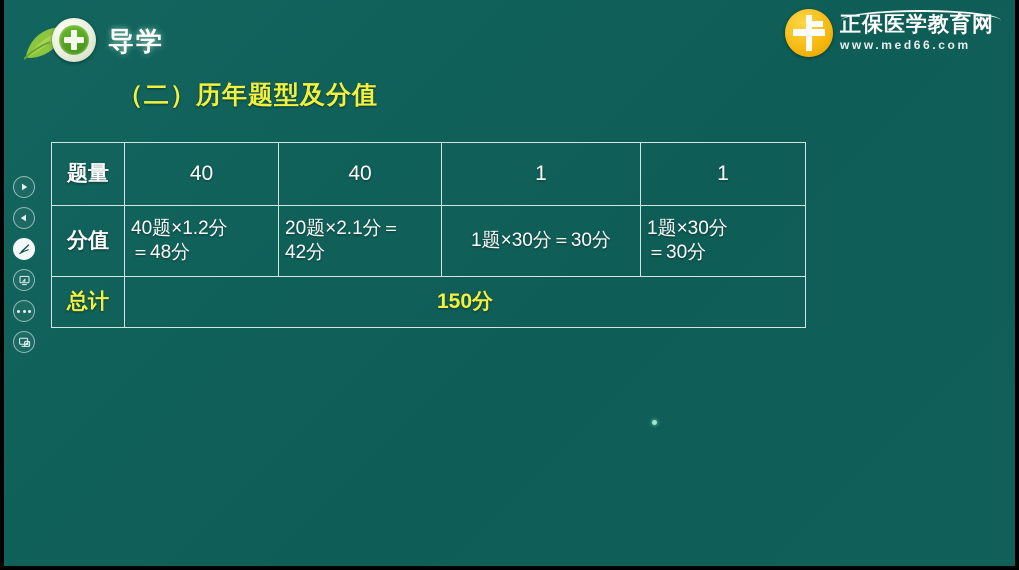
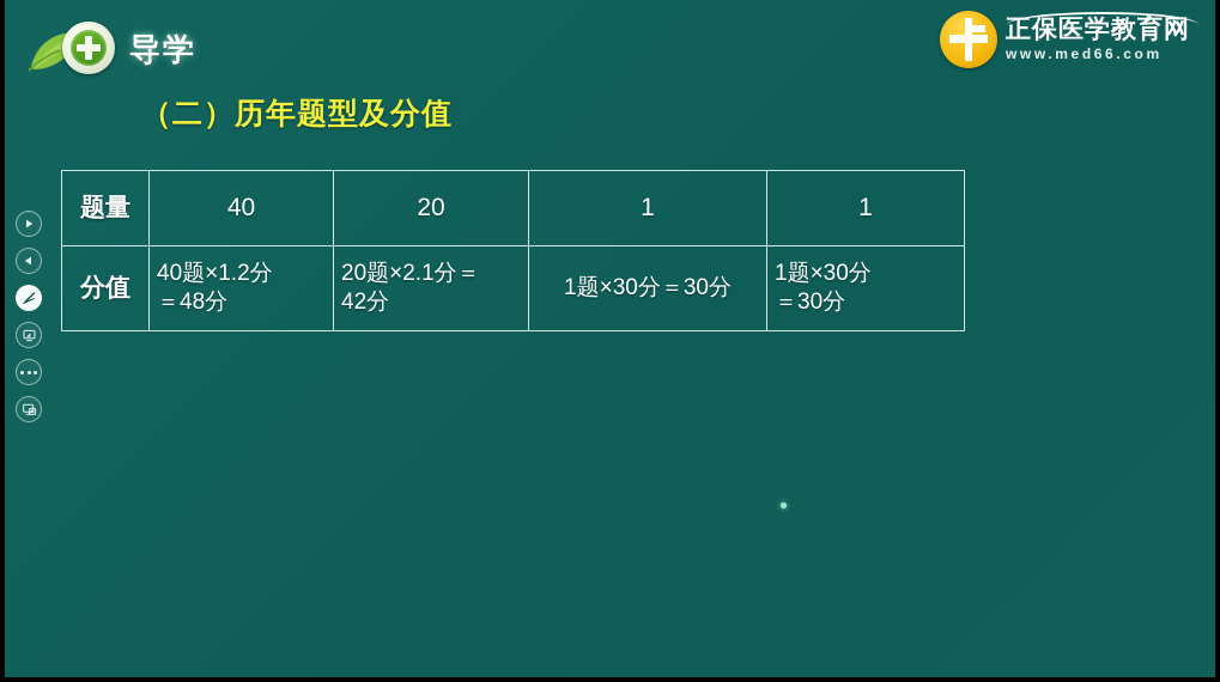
  导学
  正保医学教育网
  www.med66.com
  （二）历年题型及分值
- 题量	40	40	1	1
+ 题量	40	20	1	1
  分值	40题×1.2分 ＝48分	20题×2.1分＝ 42分	1题×30分＝30分	1题×30分 ＝30分
- 总计	150分
